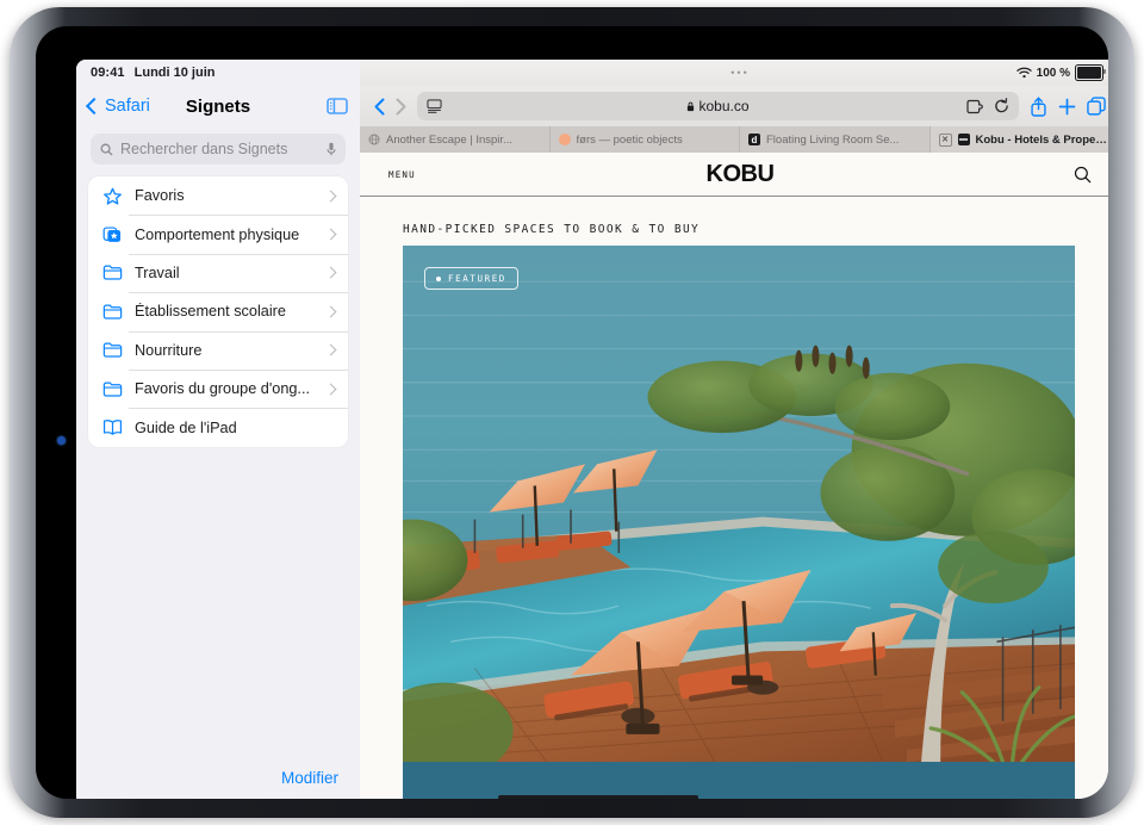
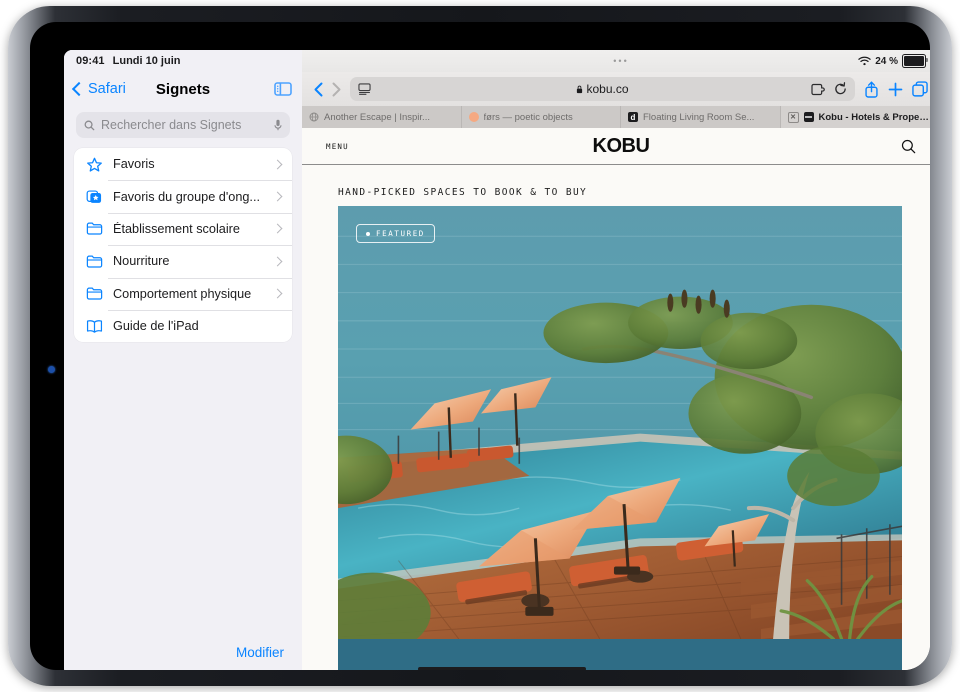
  09:41
  Lundi 10 juin
  Safari
  Signets
  Rechercher dans Signets
  Favoris
- Comportement physique
+ Favoris du groupe d'ong...
- Travail
  Établissement scolaire
  Nourriture
- Favoris du groupe d'ong...
+ Comportement physique
  Guide de l'iPad
  Modifier
  •••
- 100 %
+ 24 %
  kobu.co
  Another Escape | Inspir...
  førs — poetic objects
  d
  Floating Living Room Se...
  Kobu - Hotels & Propert.
  MENU
  KOBU
  HAND-PICKED SPACES TO BOOK & TO BUY
  FEATURED
